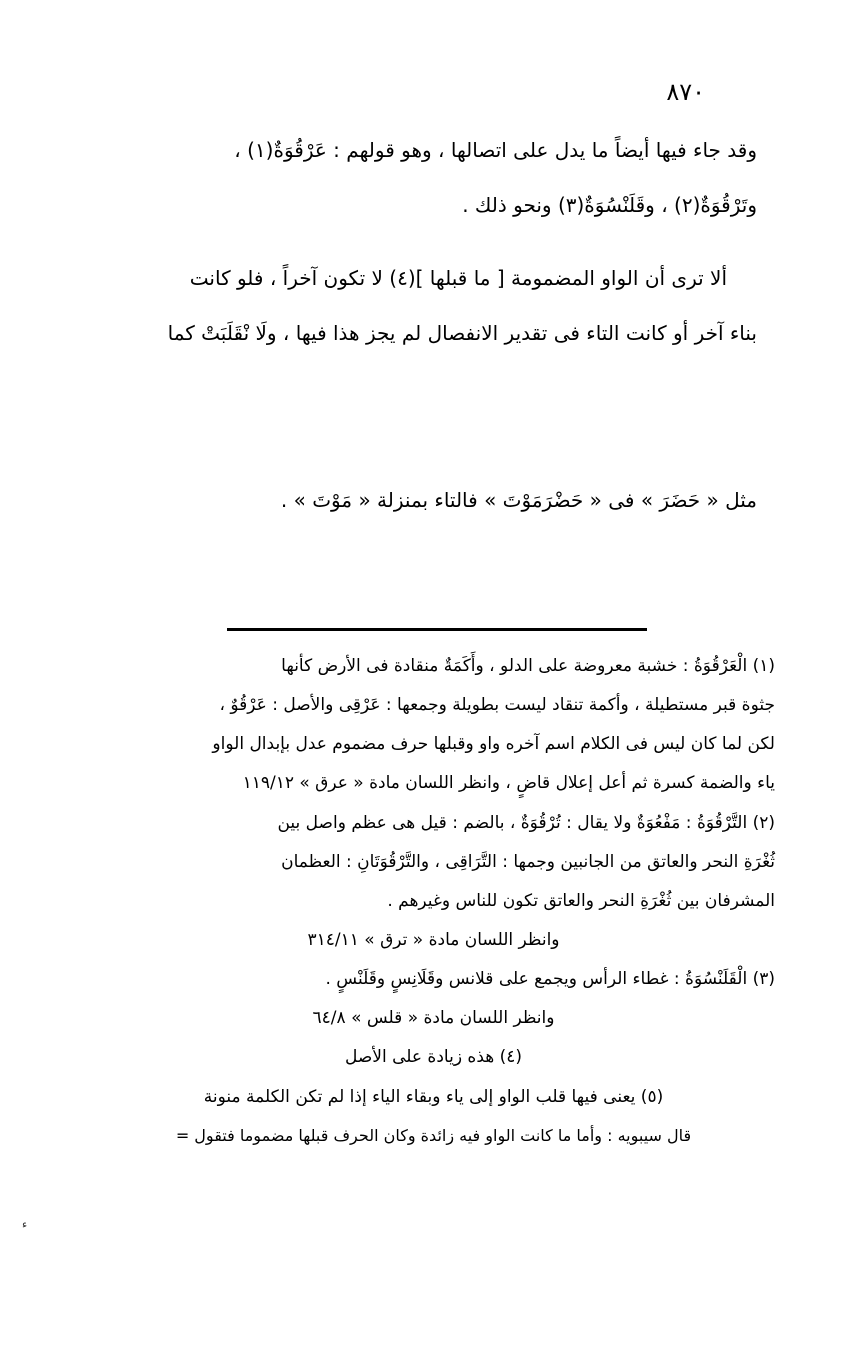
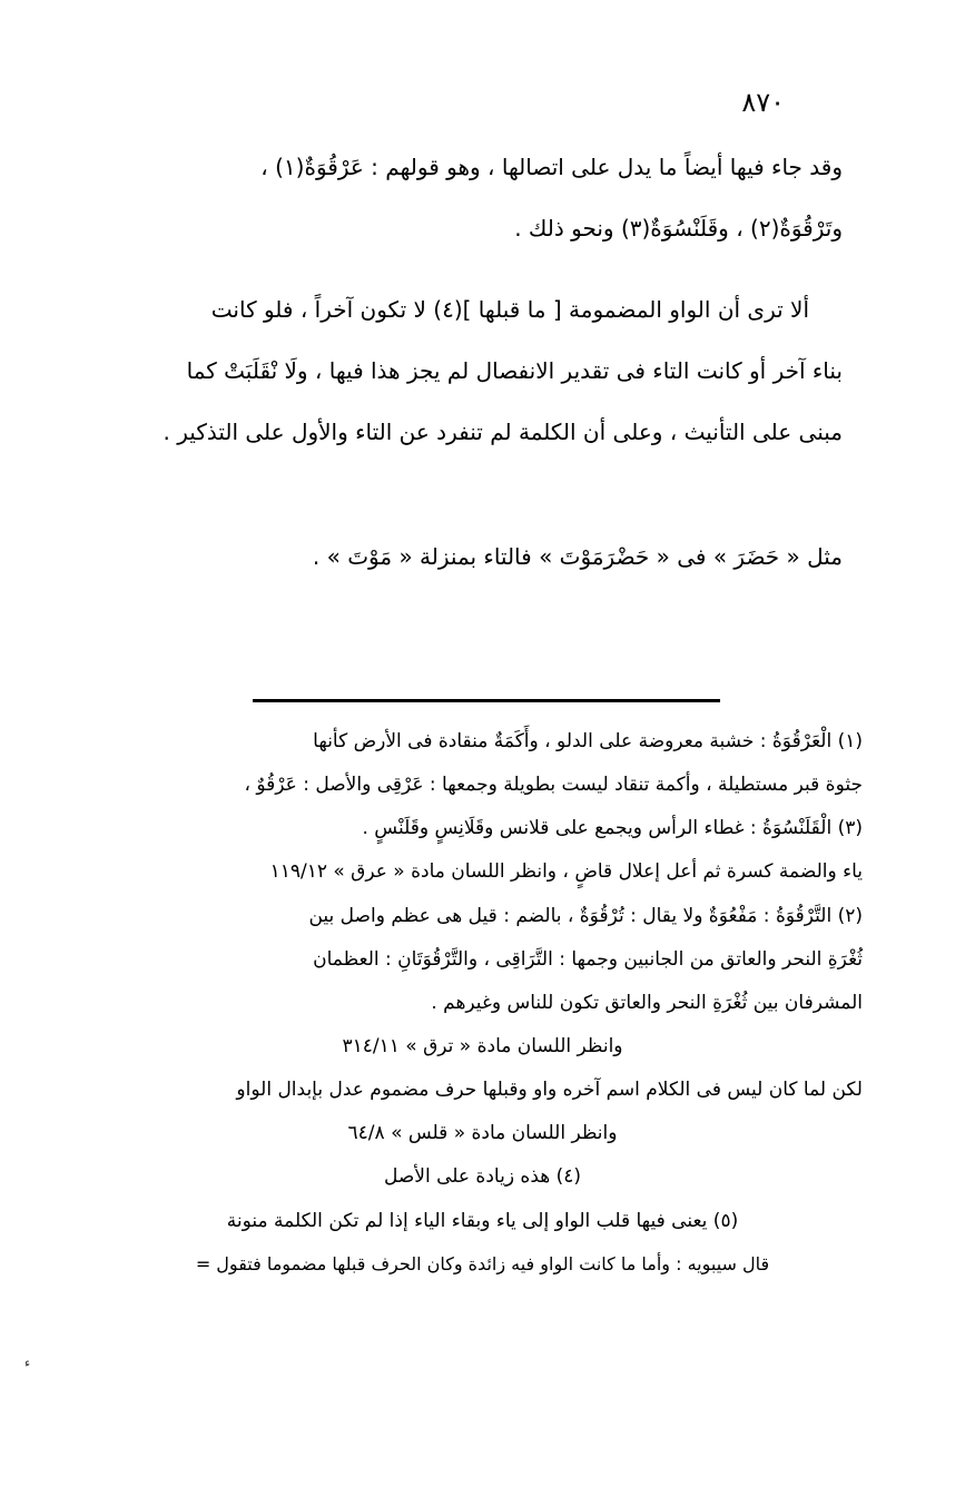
  ٨٧٠
  وقد جاء فيها أيضاً ما يدل على اتصالها ، وهو قولهم : عَرْقُوَةٌ(١) ،
  وتَرْقُوَةٌ(٢) ، وقَلَنْسُوَةٌ(٣) ونحو ذلك .
  ألا ترى أن الواو المضمومة [ ما قبلها ](٤) لا تكون آخراً ، فلو كانت
  بناء آخر أو كانت التاء فى تقدير الانفصال لم يجز هذا فيها ، ولَا نْقَلَبَتْ كما
+ مبنى على التأنيث ، وعلى أن الكلمة لم تنفرد عن التاء والأول على التذكير .
  مثل « حَضَرَ » فى « حَضْرَمَوْتَ » فالتاء بمنزلة « مَوْتَ » .
  (١) الْعَرْقُوَةُ : خشبة معروضة على الدلو ، وأَكَمَةٌ منقادة فى الأرض كأنها
  جثوة قبر مستطيلة ، وأكمة تنقاد ليست بطويلة وجمعها : عَرْقِى والأصل : عَرْقُوٌ ،
- لكن لما كان ليس فى الكلام اسم آخره واو وقبلها حرف مضموم عدل بإبدال الواو
+ (٣) الْقَلَنْسُوَةُ : غطاء الرأس ويجمع على قلانس وقَلَانِسٍ وقَلَنْسٍ .
  ياء والضمة كسرة ثم أعل إعلال قاضٍ ، وانظر اللسان مادة « عرق » ١١٩/١٢
  (٢) التَّرْقُوَةُ : مَفْعُوَةٌ ولا يقال : تُرْقُوَةٌ ، بالضم : قيل هى عظم واصل بين
  ثُغْرَةِ النحر والعاتق من الجانبين وجمها : التَّرَاقِى ، والتَّرْقُوَتَانِ : العظمان
  المشرفان بين ثُغْرَةِ النحر والعاتق تكون للناس وغيرهم .
  وانظر اللسان مادة « ترق » ٣١٤/١١
- (٣) الْقَلَنْسُوَةُ : غطاء الرأس ويجمع على قلانس وقَلَانِسٍ وقَلَنْسٍ .
+ لكن لما كان ليس فى الكلام اسم آخره واو وقبلها حرف مضموم عدل بإبدال الواو
  وانظر اللسان مادة « قلس » ٦٤/٨
  (٤) هذه زيادة على الأصل
  (٥) يعنى فيها قلب الواو إلى ياء وبقاء الياء إذا لم تكن الكلمة منونة
  قال سيبويه : وأما ما كانت الواو فيه زائدة وكان الحرف قبلها مضموما فتقول =
  ء
